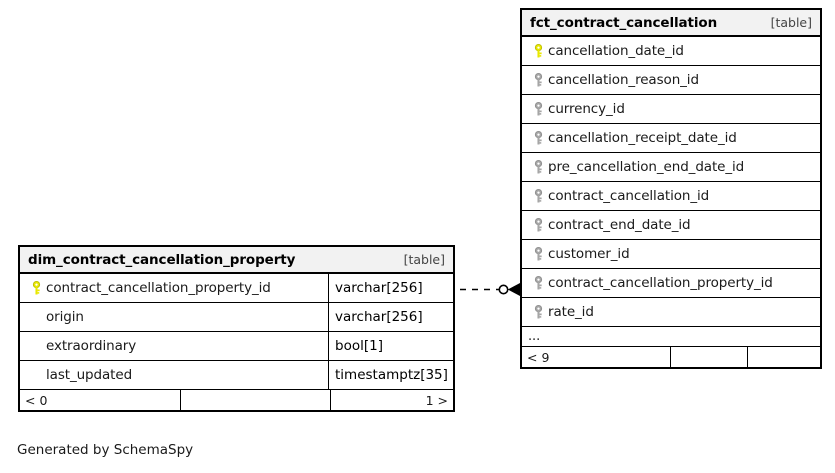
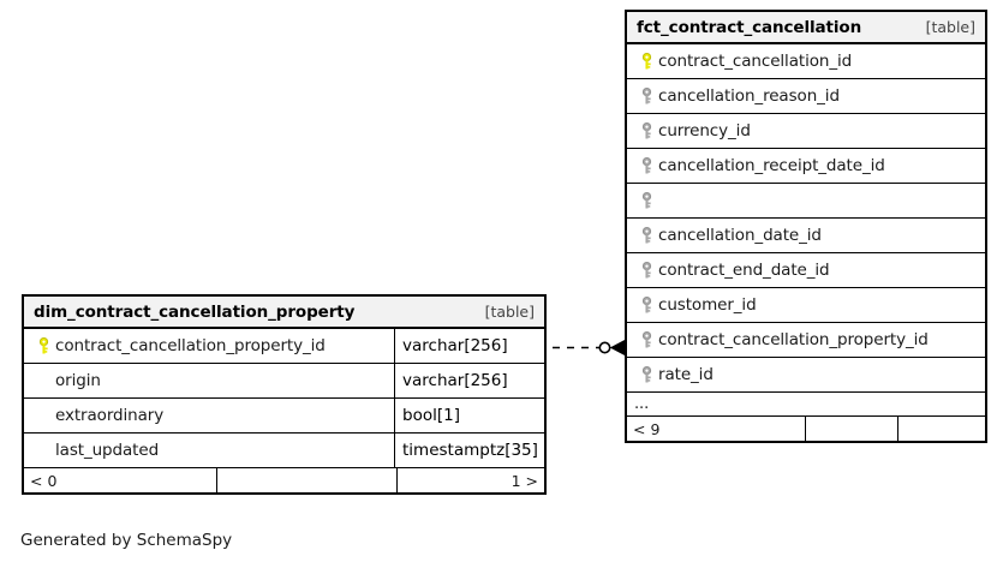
  dim_contract_cancellation_property
  [table]
  contract_cancellation_property_id
  varchar[256]
  origin
  varchar[256]
  extraordinary
  bool[1]
  last_updated
  timestamptz[35]
  < 0
  1 >
  fct_contract_cancellation
  [table]
- cancellation_date_id
+ contract_cancellation_id
  cancellation_reason_id
  currency_id
  cancellation_receipt_date_id
- pre_cancellation_end_date_id
- contract_cancellation_id
+ cancellation_date_id
  contract_end_date_id
  customer_id
  contract_cancellation_property_id
  rate_id
  ...
  < 9
  Generated by SchemaSpy
